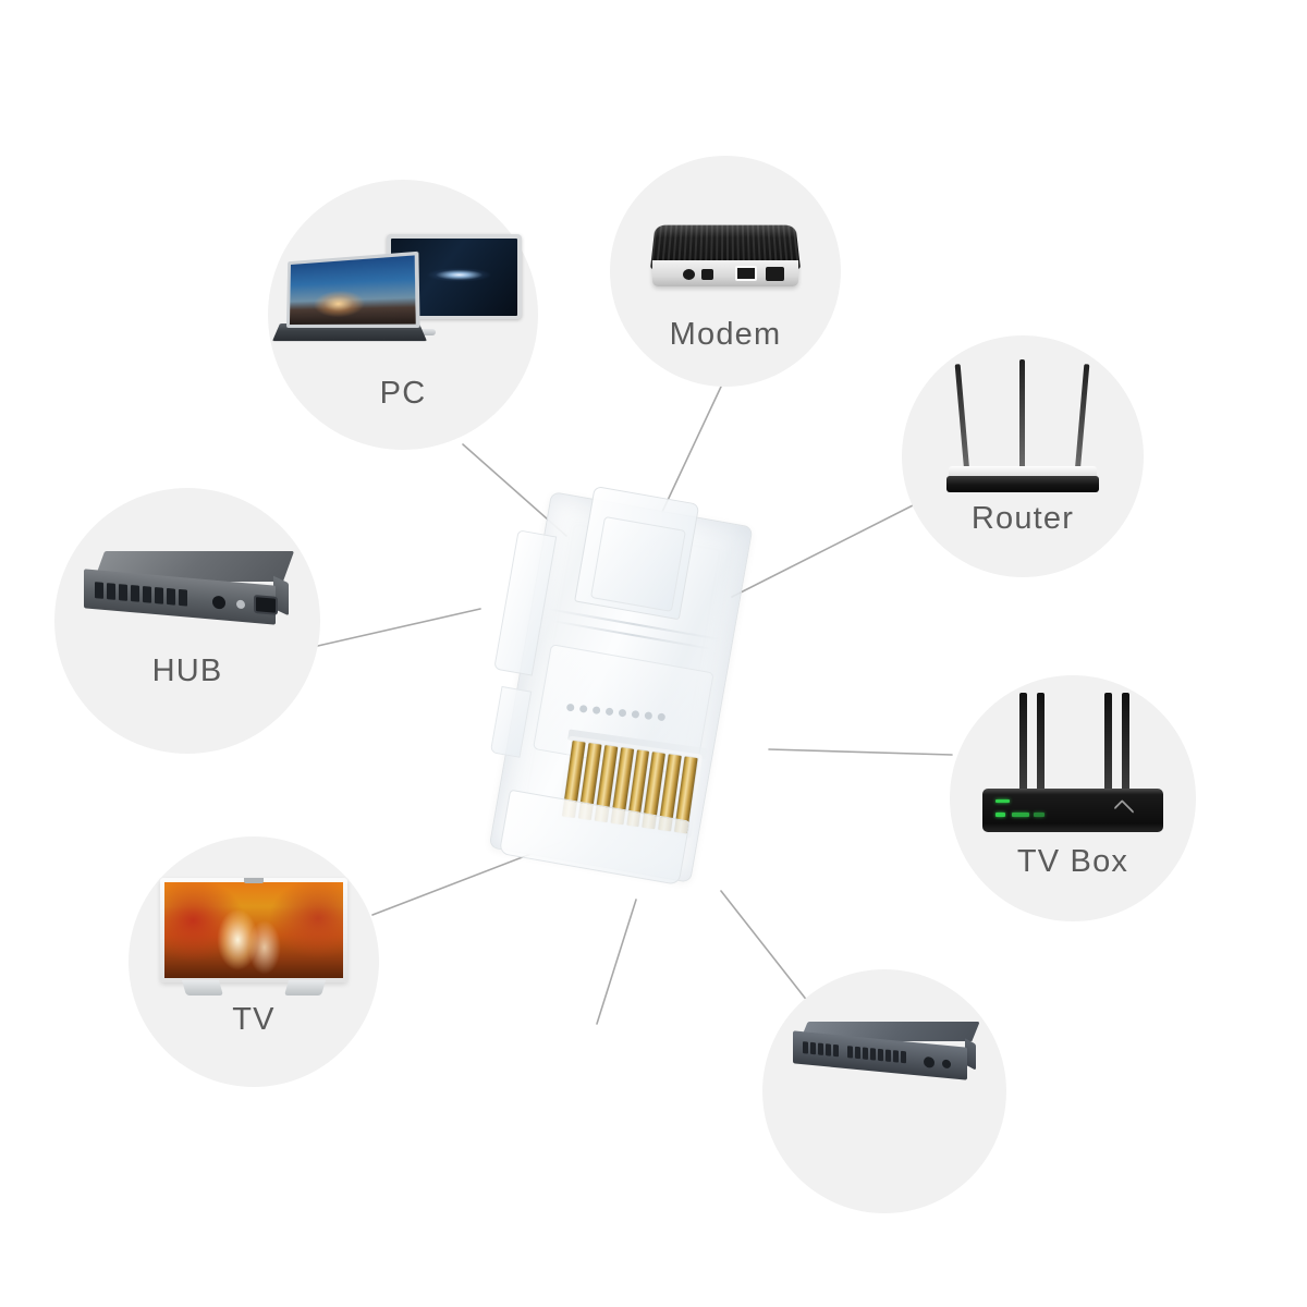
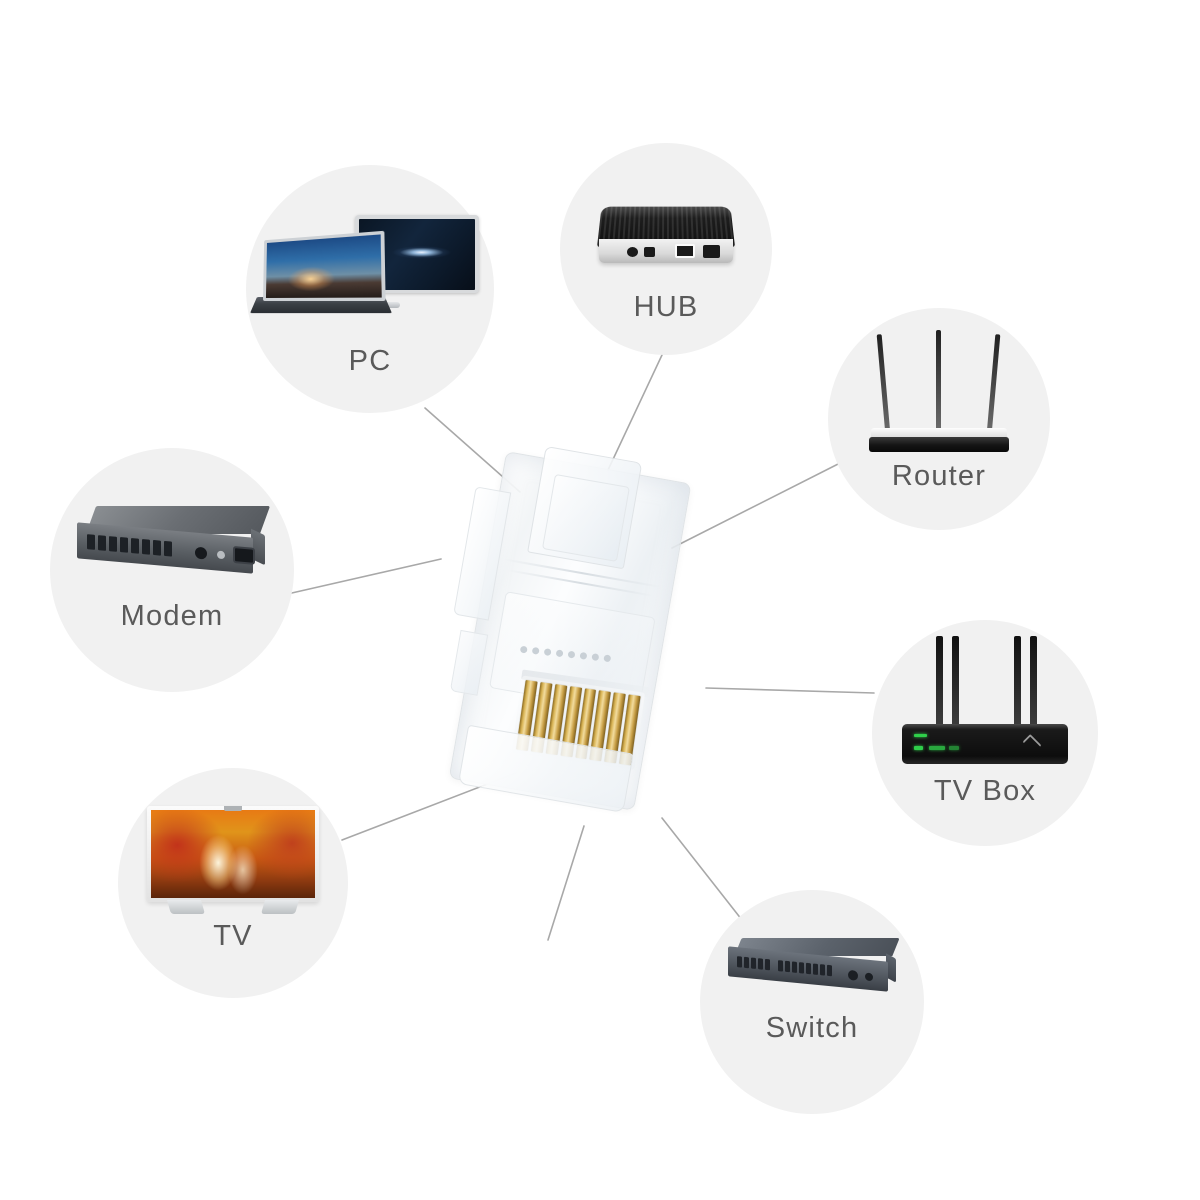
  PC
- Modem
+ HUB
  Router
  TV Box
+ Switch
  TV
- HUB
+ Modem
